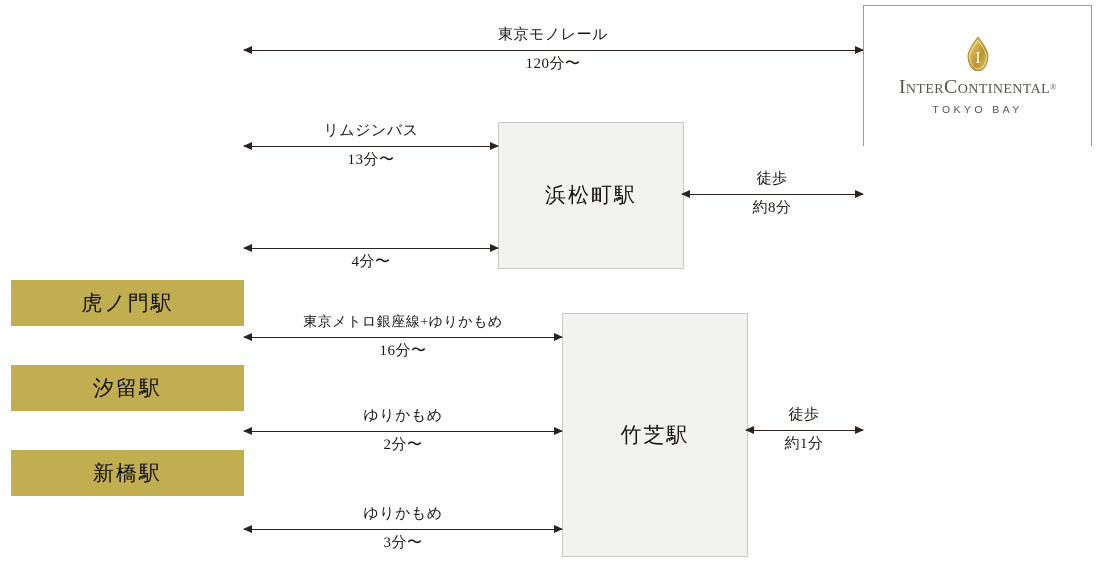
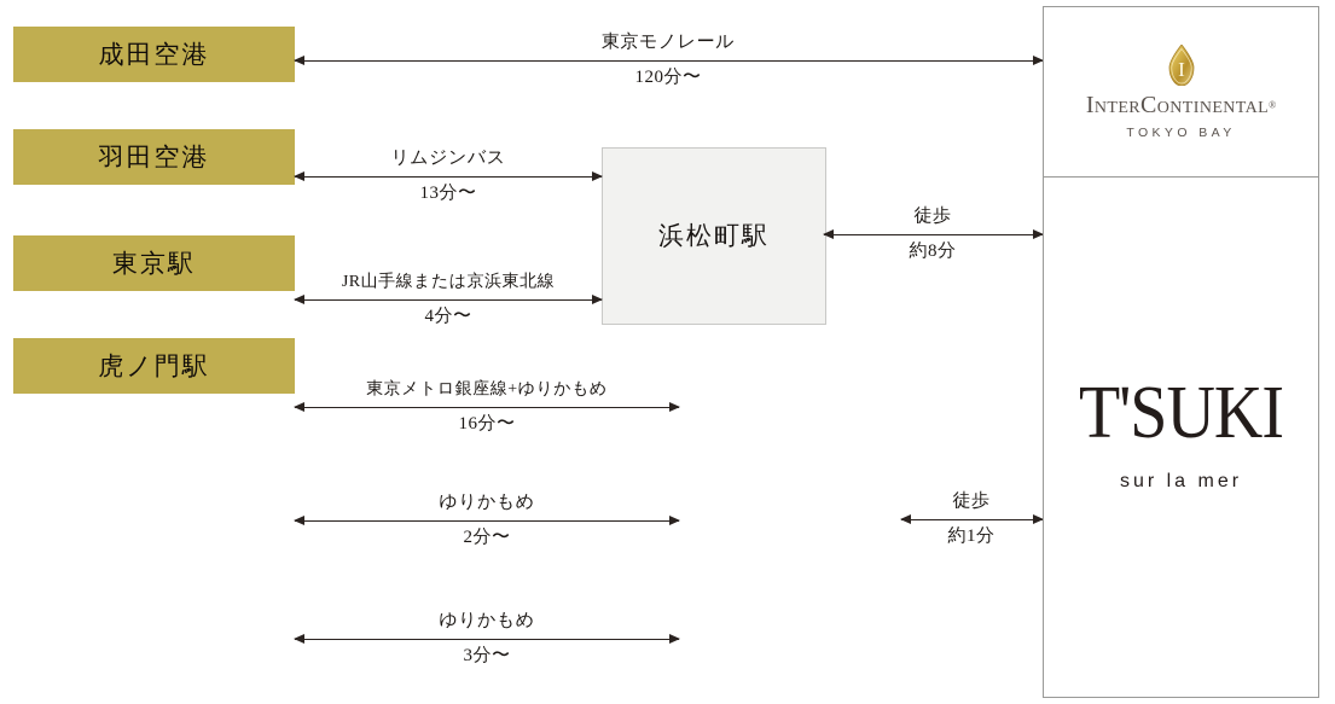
+ 成田空港
+ 羽田空港
+ 東京駅
  虎ノ門駅
- 汐留駅
- 新橋駅
  浜松町駅
- 竹芝駅
  東京モノレール
  120分〜
  リムジンバス
  13分〜
+ JR山手線または京浜東北線
  4分〜
  東京メトロ銀座線+ゆりかもめ
  16分〜
  ゆりかもめ
  2分〜
  ゆりかもめ
  3分〜
  徒歩
  約8分
  徒歩
  約1分
  I
  InterContinental®
  TOKYO BAY
+ T'SUKI
+ sur la mer
